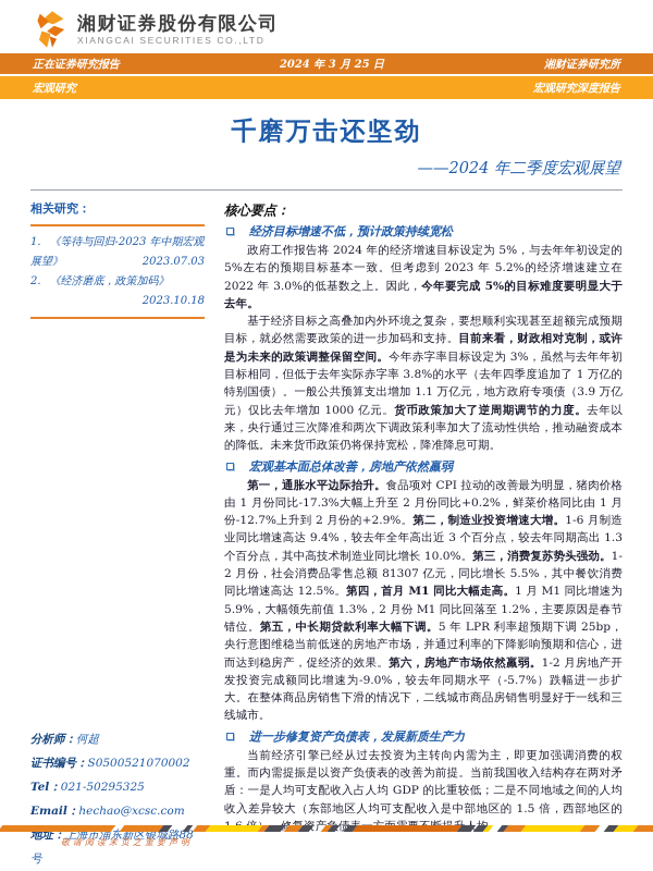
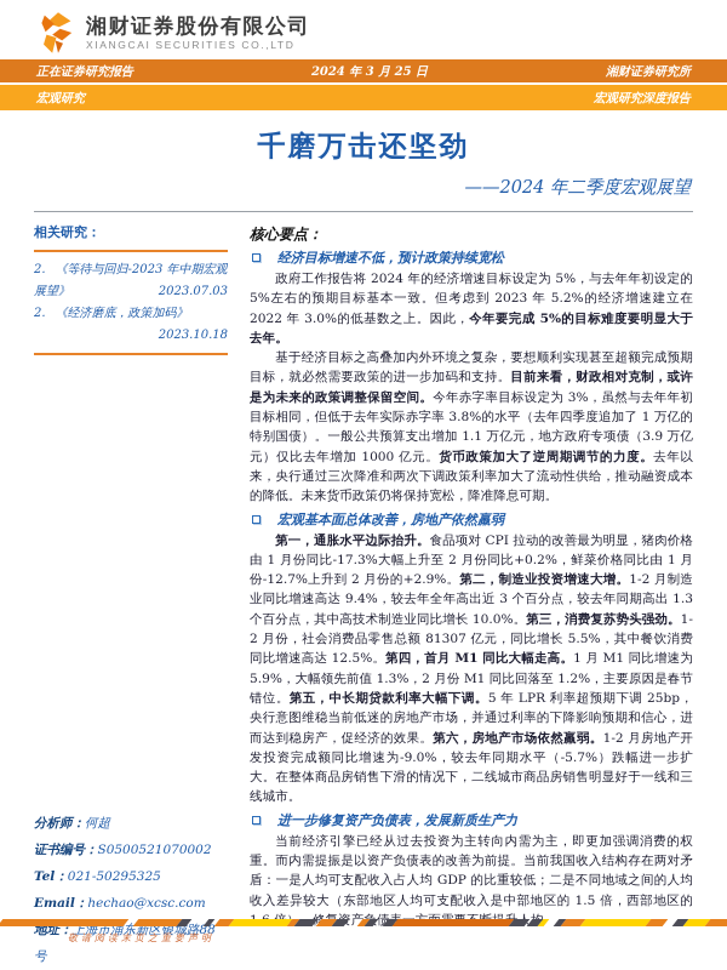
  湘财证券股份有限公司
  XIANGCAI SECURITIES CO.,LTD
  正在证券研究报告
  2024 年 3 月 25 日
  湘财证券研究所
  宏观研究
  宏观研究深度报告
  千磨万击还坚劲
  ——2024 年二季度宏观展望
  相关研究：
- 1. 《等待与回归-2023 年中期宏观展望》
+ 2. 《等待与回归-2023 年中期宏观展望》
  2023.07.03
  2. 《经济磨底，政策加码》
  2023.10.18
  分析师：何超
  证书编号：S0500521070002
  Tel：021-50295325
  Email：hechao@xcsc.com
  地址：上海市浦东新区银城路88号
  核心要点：
  经济目标增速不低，预计政策持续宽松
  政府工作报告将 2024 年的经济增速目标设定为 5%，与去年年初设定的 5%左右的预期目标基本一致。但考虑到 2023 年 5.2%的经济增速建立在 2022 年 3.0%的低基数之上。因此，今年要完成 5%的目标难度要明显大于去年。
  基于经济目标之高叠加内外环境之复杂，要想顺利实现甚至超额完成预期目标，就必然需要政策的进一步加码和支持。目前来看，财政相对克制，或许是为未来的政策调整保留空间。今年赤字率目标设定为 3%，虽然与去年年初目标相同，但低于去年实际赤字率 3.8%的水平（去年四季度追加了 1 万亿的特别国债）。一般公共预算支出增加 1.1 万亿元，地方政府专项债（3.9 万亿元）仅比去年增加 1000 亿元。货币政策加大了逆周期调节的力度。去年以来，央行通过三次降准和两次下调政策利率加大了流动性供给，推动融资成本的降低。未来货币政策仍将保持宽松，降准降息可期。
  宏观基本面总体改善，房地产依然羸弱
- 第一，通胀水平边际抬升。食品项对 CPI 拉动的改善最为明显，猪肉价格由 1 月份同比-17.3%大幅上升至 2 月份同比+0.2%，鲜菜价格同比由 1 月份-12.7%上升到 2 月份的+2.9%。第二，制造业投资增速大增。1-6 月制造业同比增速高达 9.4%，较去年全年高出近 3 个百分点，较去年同期高出 1.3 个百分点，其中高技术制造业同比增长 10.0%。第三，消费复苏势头强劲。1-2 月份，社会消费品零售总额 81307 亿元，同比增长 5.5%，其中餐饮消费同比增速高达 12.5%。第四，首月 M1 同比大幅走高。1 月 M1 同比增速为 5.9%，大幅领先前值 1.3%，2 月份 M1 同比回落至 1.2%，主要原因是春节错位。第五，中长期贷款利率大幅下调。5 年 LPR 利率超预期下调 25bp，央行意图维稳当前低迷的房地产市场，并通过利率的下降影响预期和信心，进而达到稳房产，促经济的效果。第六，房地产市场依然羸弱。1-2 月房地产开发投资完成额同比增速为-9.0%，较去年同期水平（-5.7%）跌幅进一步扩大。在整体商品房销售下滑的情况下，二线城市商品房销售明显好于一线和三线城市。
+ 第一，通胀水平边际抬升。食品项对 CPI 拉动的改善最为明显，猪肉价格由 1 月份同比-17.3%大幅上升至 2 月份同比+0.2%，鲜菜价格同比由 1 月份-12.7%上升到 2 月份的+2.9%。第二，制造业投资增速大增。1-2 月制造业同比增速高达 9.4%，较去年全年高出近 3 个百分点，较去年同期高出 1.3 个百分点，其中高技术制造业同比增长 10.0%。第三，消费复苏势头强劲。1-2 月份，社会消费品零售总额 81307 亿元，同比增长 5.5%，其中餐饮消费同比增速高达 12.5%。第四，首月 M1 同比大幅走高。1 月 M1 同比增速为 5.9%，大幅领先前值 1.3%，2 月份 M1 同比回落至 1.2%，主要原因是春节错位。第五，中长期贷款利率大幅下调。5 年 LPR 利率超预期下调 25bp，央行意图维稳当前低迷的房地产市场，并通过利率的下降影响预期和信心，进而达到稳房产，促经济的效果。第六，房地产市场依然羸弱。1-2 月房地产开发投资完成额同比增速为-9.0%，较去年同期水平（-5.7%）跌幅进一步扩大。在整体商品房销售下滑的情况下，二线城市商品房销售明显好于一线和三线城市。
  进一步修复资产负债表，发展新质生产力
  当前经济引擎已经从过去投资为主转向内需为主，即更加强调消费的权重。而内需提振是以资产负债表的改善为前提。当前我国收入结构存在两对矛盾：一是人均可支配收入占人均 GDP 的比重较低；二是不同地域之间的人均收入差异较大（东部地区人均可支配收入是中部地区的 1.5 倍，西部地区的 产债
  敬请阅读末页之重要声明
